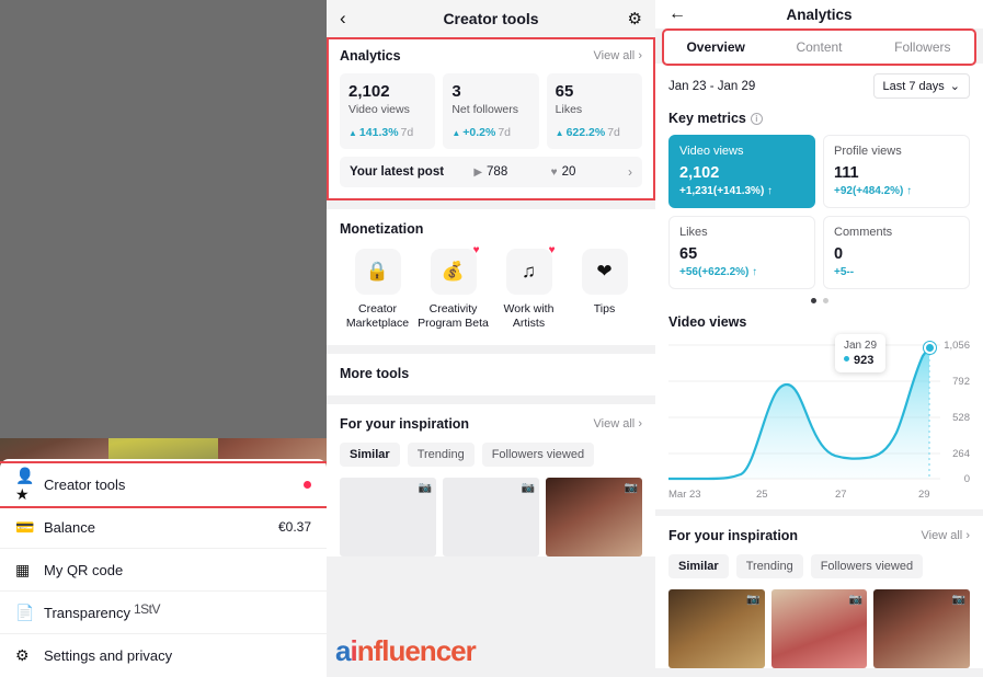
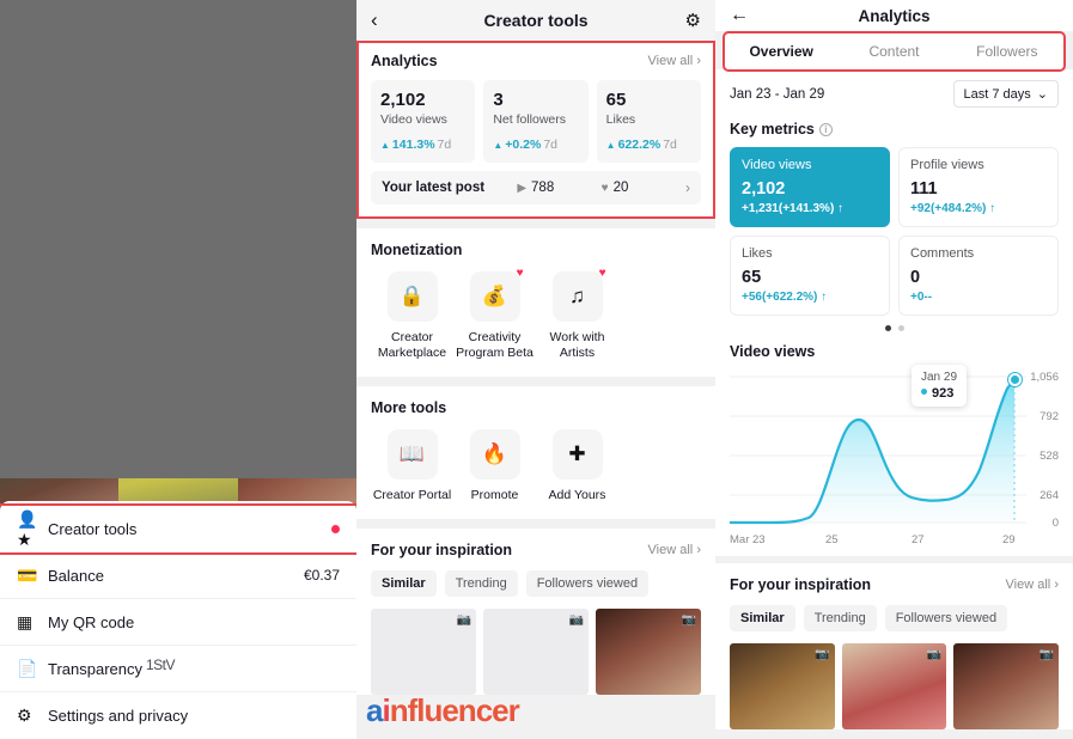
  👤★
  Creator tools
  💳
  Balance
  €0.37
  ▦
  My QR code
  📄
  Transparency
  1StV
  ⚙
  Settings and privacy
  ‹
  Creator tools
  ⚙
  Analytics
  View all ›
  2,102
  Video views
  ▲ 141.3% 7d
  3
  Net followers
  ▲ +0.2% 7d
  65
  Likes
  ▲ 622.2% 7d
  Your latest post
  ▶ 788
  ♥ 20
  ›
  Monetization
  🔒
  Creator Marketplace
  💰
  ♥
  Creativity Program Beta
  ♫
  ♥
  Work with Artists
- ❤
- Tips
  More tools
+ 📖
+ Creator Portal
+ 🔥
+ Promote
+ ✚
+ Add Yours
  For your inspiration
  View all ›
  Similar
  Trending
  Followers viewed
  📷
  📷
  📷
  ainfluencer
  ←
  Analytics
  Overview
  Content
  Followers
  Jan 23 - Jan 29
  Last 7 days
  ⌄
  Key metrics
  i
  Video views
  2,102
  +1,231(+141.3%) ↑
  Profile views
  111
  +92(+484.2%) ↑
  Likes
  65
  +56(+622.2%) ↑
  Comments
  0
- +5--
+ +0--
  Video views
  Jan 29
  923
  1,056
  792
  528
  264
  0
  Mar 23
  25
  27
  29
  For your inspiration
  View all ›
  Similar
  Trending
  Followers viewed
  📷
  📷
  📷
